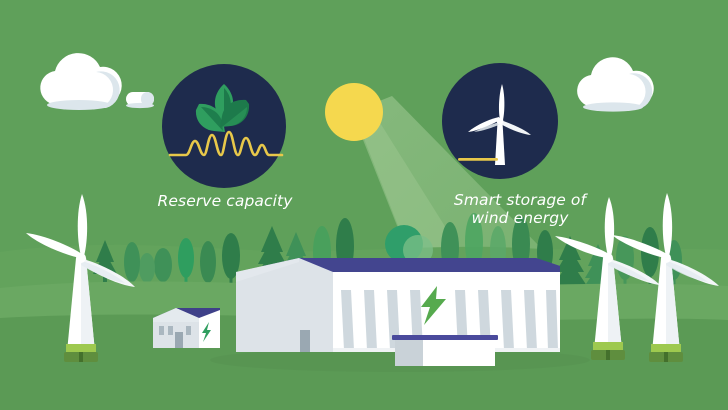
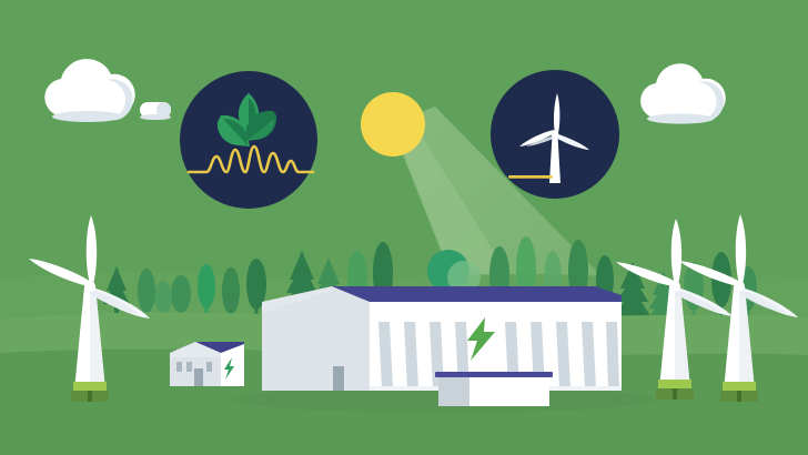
- Reserve capacity
- Smart storage of
- wind energy
